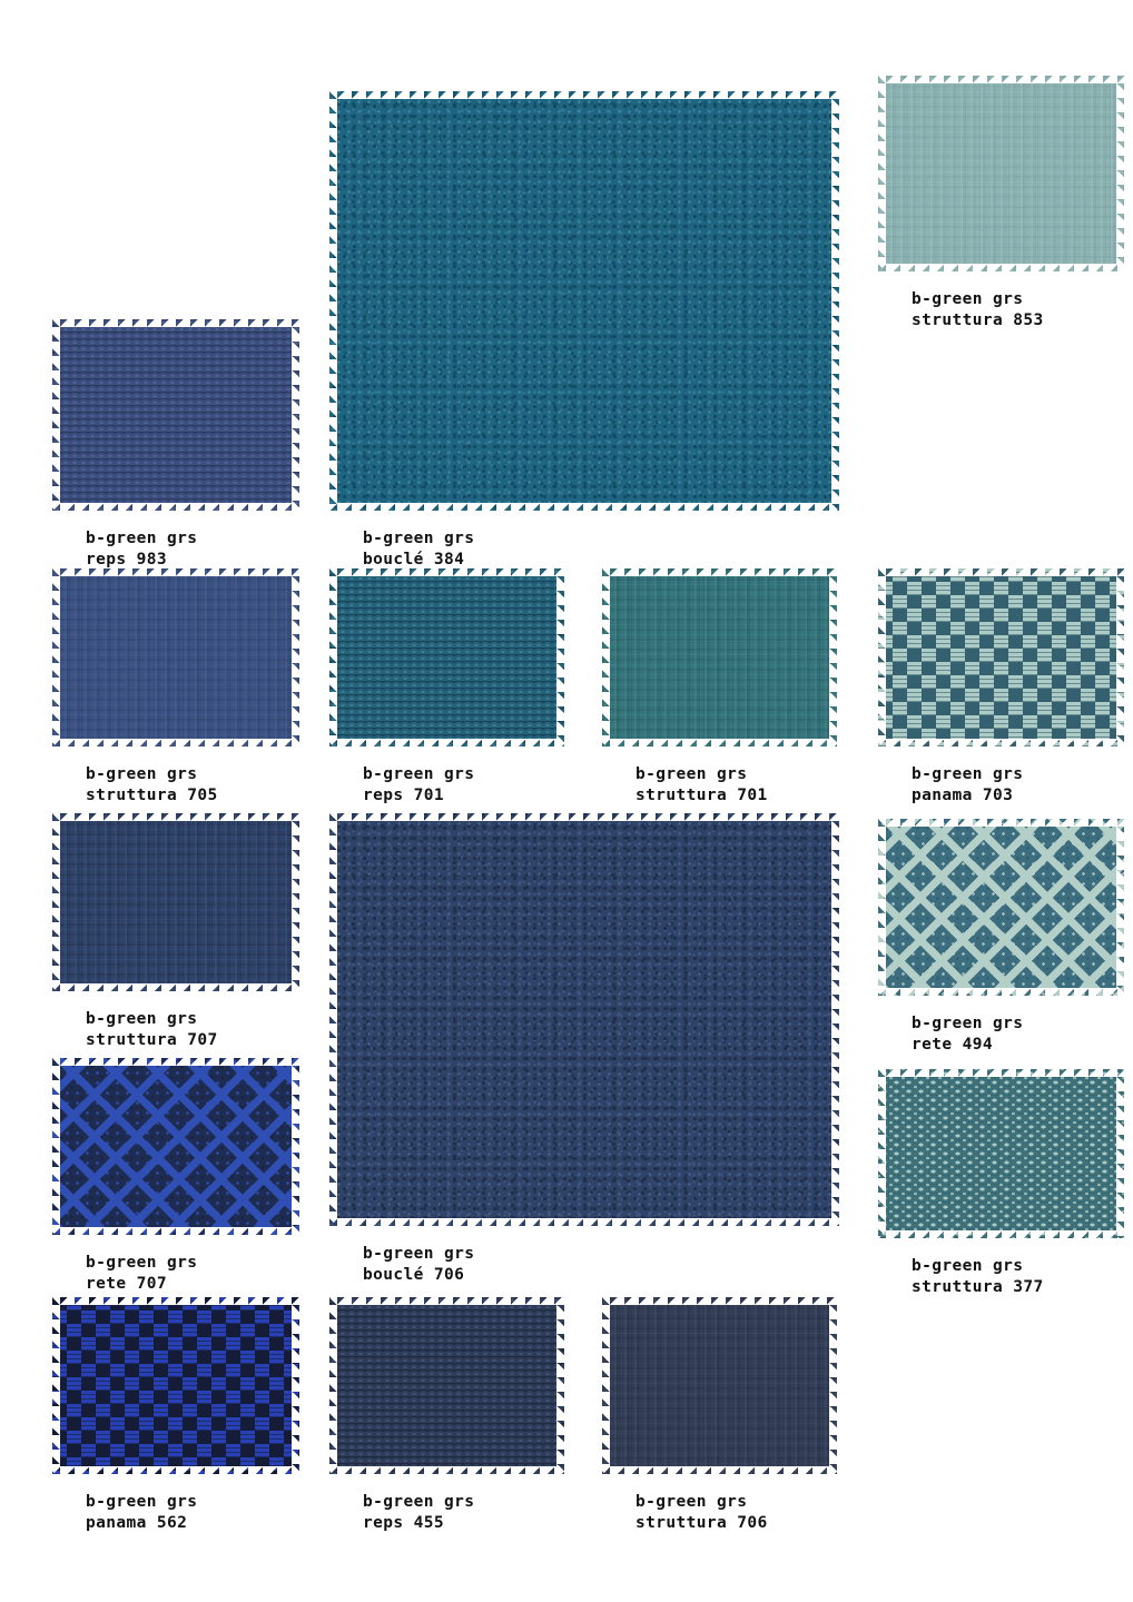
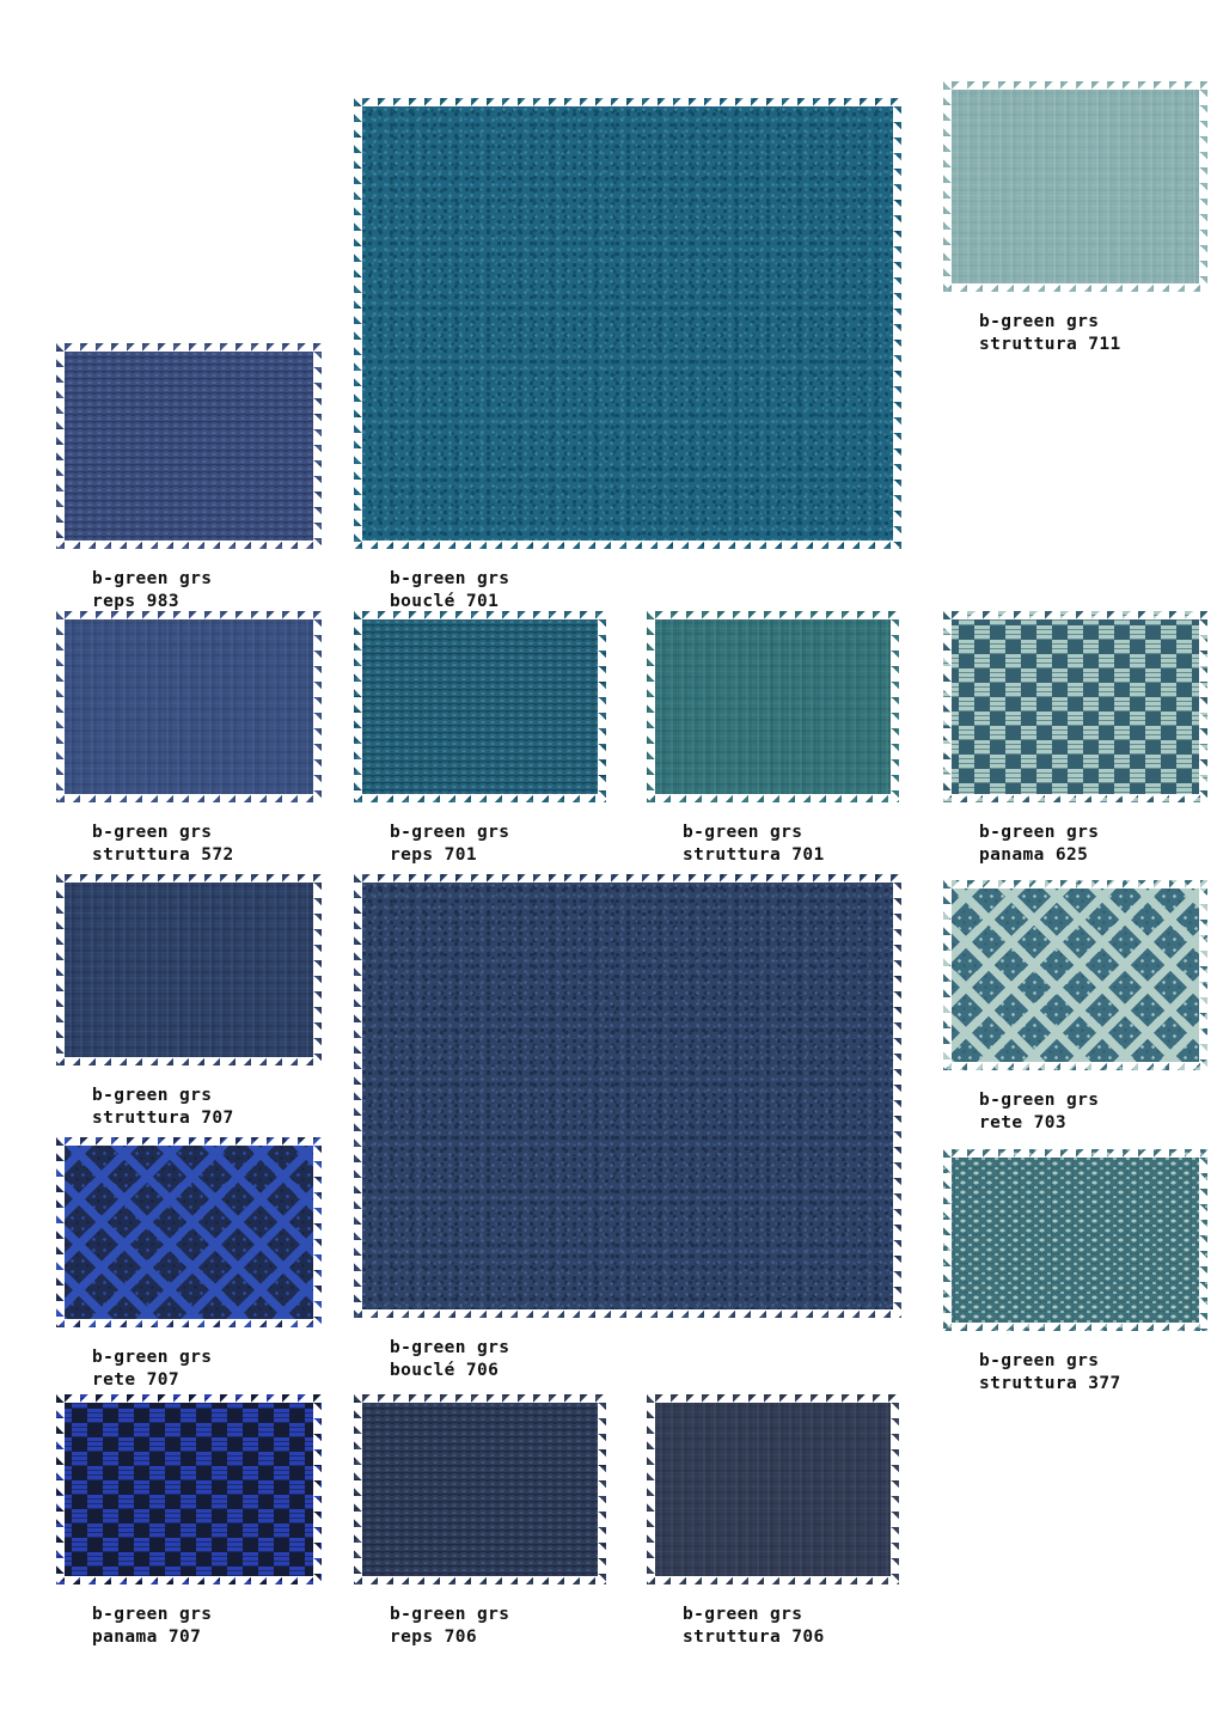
  b-green grs
  reps 983
  b-green grs
- bouclé 384
+ bouclé 701
  b-green grs
- struttura 853
+ struttura 711
  b-green grs
- struttura 705
+ struttura 572
  b-green grs
  reps 701
  b-green grs
  struttura 701
  b-green grs
- panama 703
+ panama 625
  b-green grs
  struttura 707
  b-green grs
  bouclé 706
  b-green grs
- rete 494
+ rete 703
  b-green grs
  rete 707
  b-green grs
  struttura 377
  b-green grs
- panama 562
+ panama 707
  b-green grs
- reps 455
+ reps 706
  b-green grs
  struttura 706
